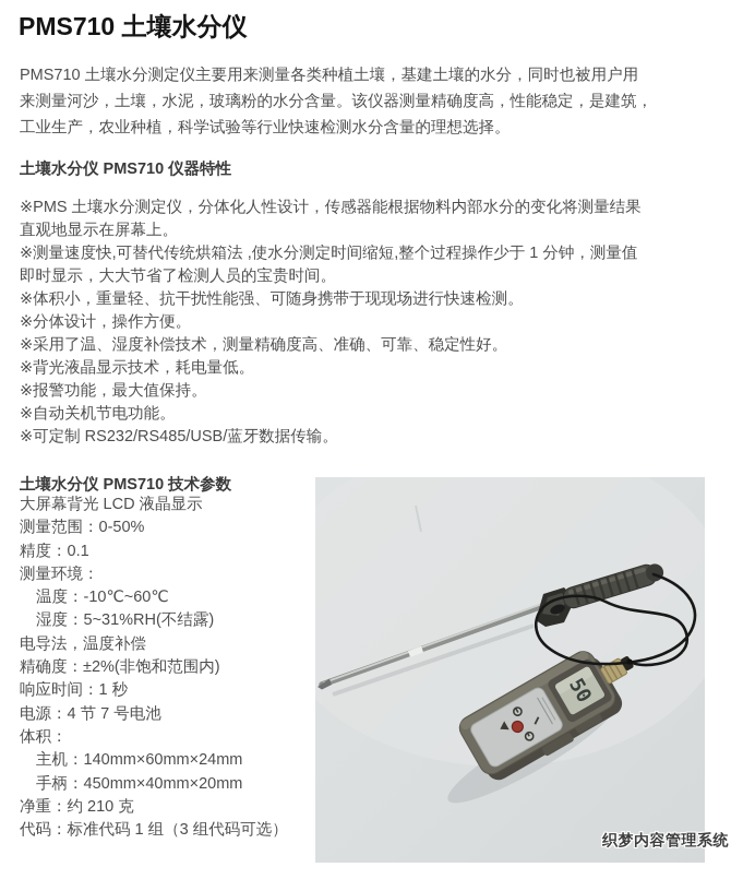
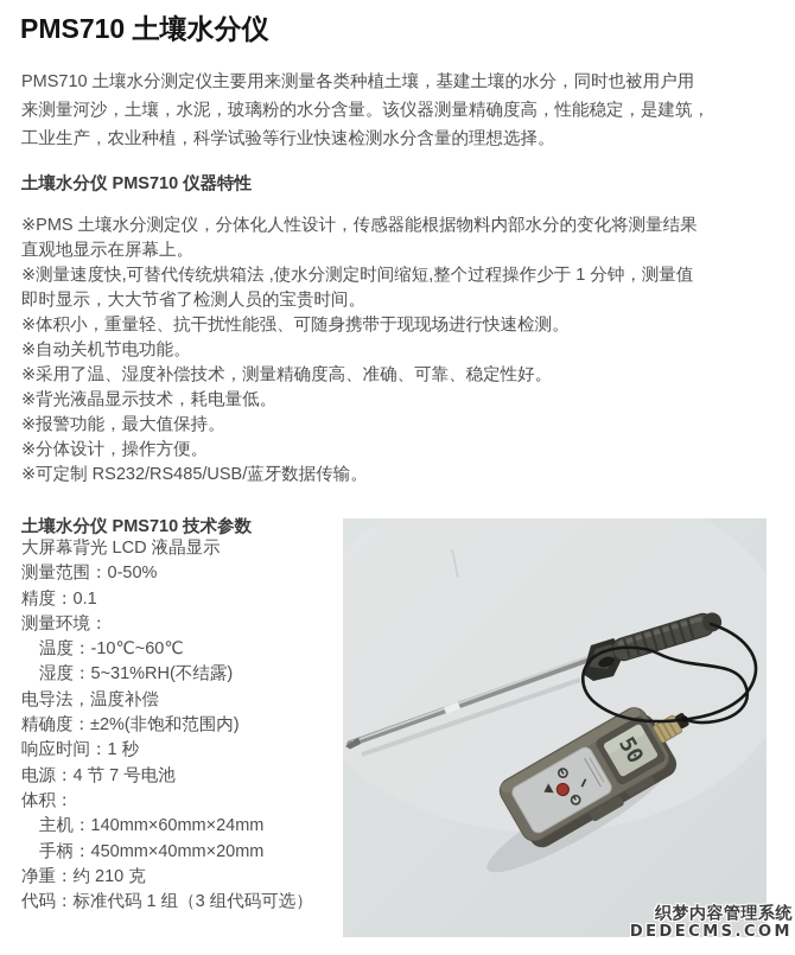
  PMS710 土壤水分仪
  PMS710 土壤水分测定仪主要用来测量各类种植土壤，基建土壤的水分，同时也被用户用
  来测量河沙，土壤，水泥，玻璃粉的水分含量。该仪器测量精确度高，性能稳定，是建筑，
  工业生产，农业种植，科学试验等行业快速检测水分含量的理想选择。
  土壤水分仪 PMS710 仪器特性
  ※PMS 土壤水分测定仪，分体化人性设计，传感器能根据物料内部水分的变化将测量结果
  直观地显示在屏幕上。
  ※测量速度快,可替代传统烘箱法 ,使水分测定时间缩短,整个过程操作少于 1 分钟，测量值
  即时显示，大大节省了检测人员的宝贵时间。
  ※体积小，重量轻、抗干扰性能强、可随身携带于现现场进行快速检测。
- ※分体设计，操作方便。
+ ※自动关机节电功能。
  ※采用了温、湿度补偿技术，测量精确度高、准确、可靠、稳定性好。
  ※背光液晶显示技术，耗电量低。
  ※报警功能，最大值保持。
- ※自动关机节电功能。
+ ※分体设计，操作方便。
  ※可定制 RS232/RS485/USB/蓝牙数据传输。
  土壤水分仪 PMS710 技术参数
  大屏幕背光 LCD 液晶显示
  测量范围：0-50%
  精度：0.1
  测量环境：
  温度：-10℃~60℃
  湿度：5~31%RH(不结露)
  电导法，温度补偿
  精确度：±2%(非饱和范围内)
  响应时间：1 秒
  电源：4 节 7 号电池
  体积：
  主机：140mm×60mm×24mm
  手柄：450mm×40mm×20mm
  净重：约 210 克
  代码：标准代码 1 组（3 组代码可选）
  织梦内容管理系统
+ DEDECMS.COM
